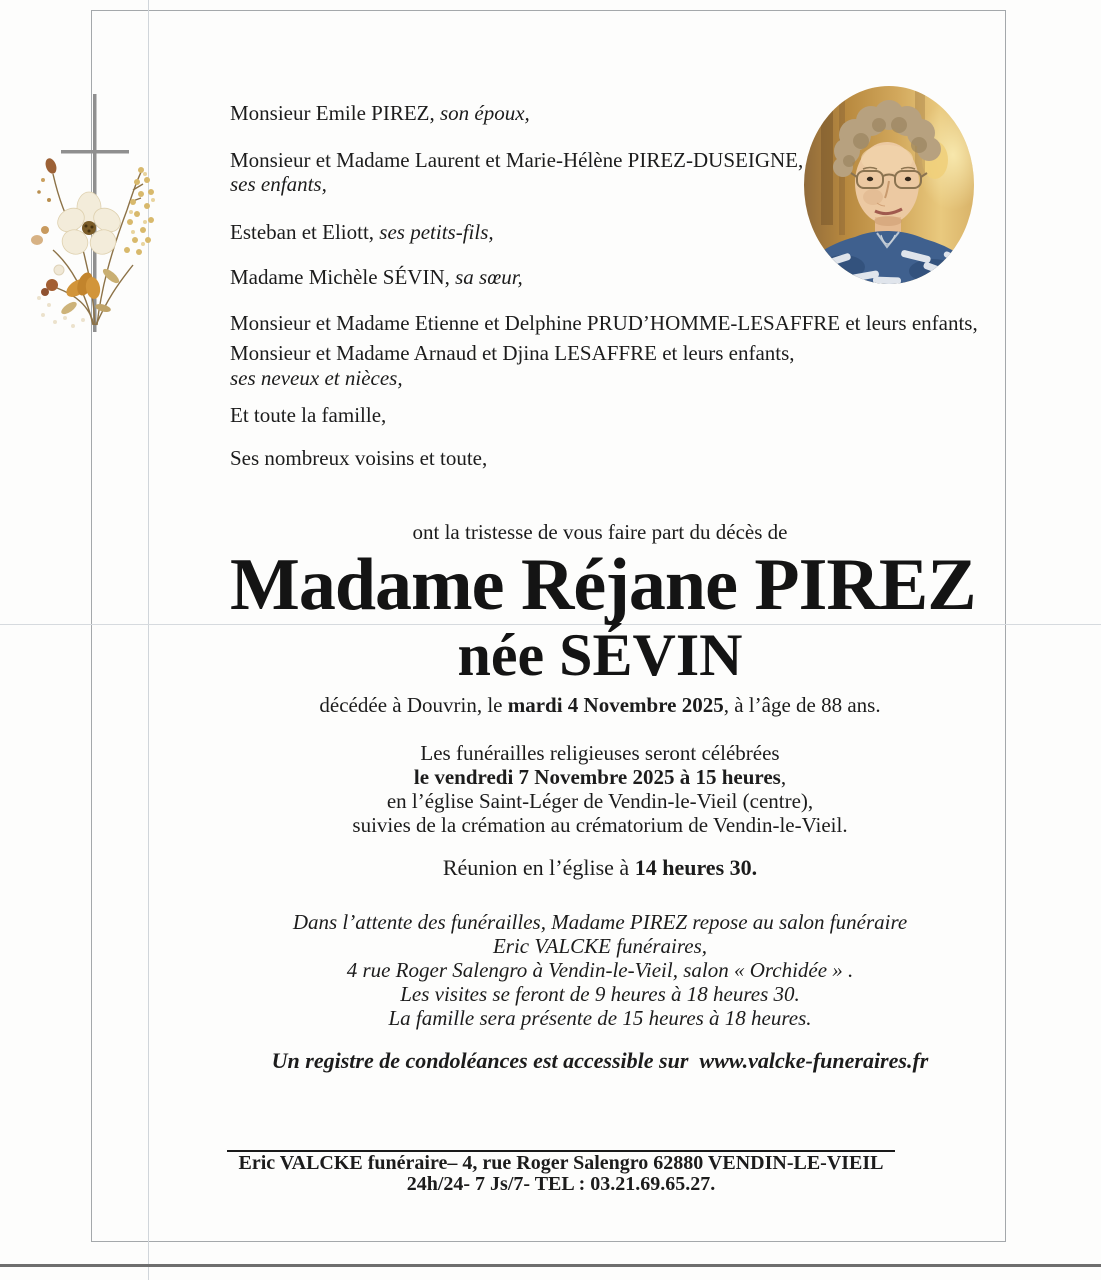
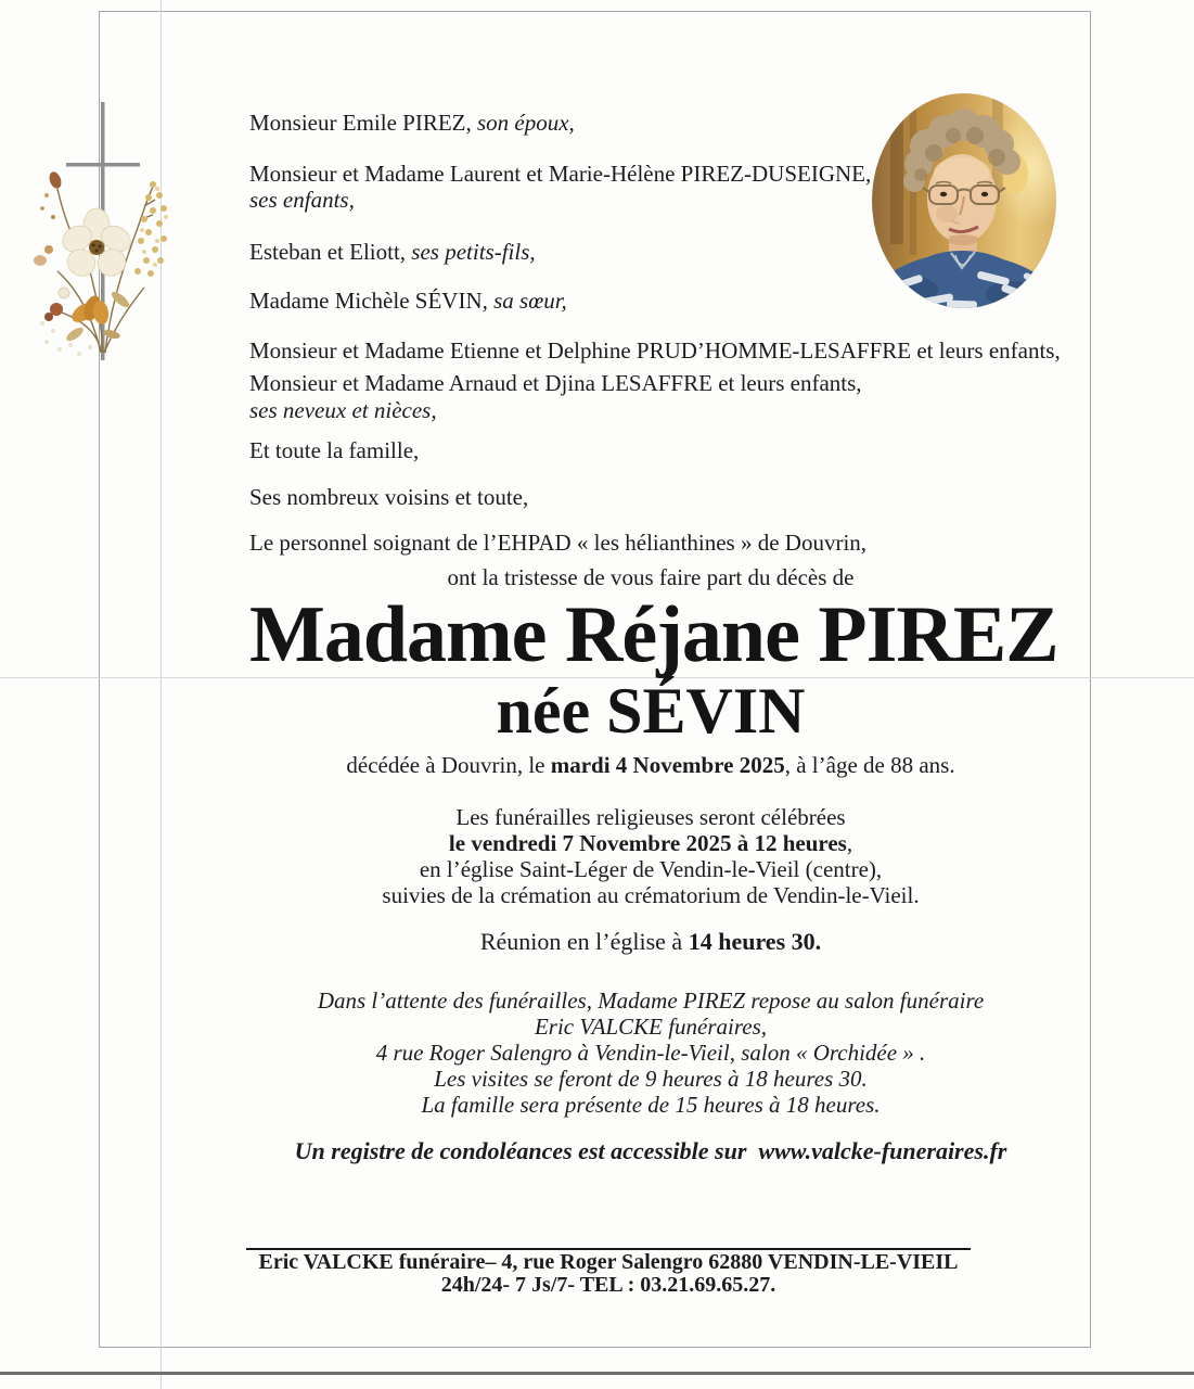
  Monsieur Emile PIREZ, son époux,
  Monsieur et Madame Laurent et Marie-Hélène PIREZ-DUSEIGNE,
  ses enfants,
  Esteban et Eliott, ses petits-fils,
  Madame Michèle SÉVIN, sa sœur,
  Monsieur et Madame Etienne et Delphine PRUD’HOMME-LESAFFRE et leurs enfants,
  Monsieur et Madame Arnaud et Djina LESAFFRE et leurs enfants,
  ses neveux et nièces,
  Et toute la famille,
  Ses nombreux voisins et toute,
+ Le personnel soignant de l’EHPAD « les hélianthines » de Douvrin,
  ont la tristesse de vous faire part du décès de
  Madame Réjane PIREZ
  née SÉVIN
  décédée à Douvrin, le mardi 4 Novembre 2025, à l’âge de 88 ans.
  Les funérailles religieuses seront célébrées
- le vendredi 7 Novembre 2025 à 15 heures,
+ le vendredi 7 Novembre 2025 à 12 heures,
  en l’église Saint-Léger de Vendin-le-Vieil (centre),
  suivies de la crémation au crématorium de Vendin-le-Vieil.
  Réunion en l’église à 14 heures 30.
  Dans l’attente des funérailles, Madame PIREZ repose au salon funéraire
  Eric VALCKE funéraires,
  4 rue Roger Salengro à Vendin-le-Vieil, salon « Orchidée » .
  Les visites se feront de 9 heures à 18 heures 30.
  La famille sera présente de 15 heures à 18 heures.
  Un registre de condoléances est accessible sur www.valcke-funeraires.fr
  Eric VALCKE funéraire– 4, rue Roger Salengro 62880 VENDIN-LE-VIEIL
  24h/24- 7 Js/7- TEL : 03.21.69.65.27.
